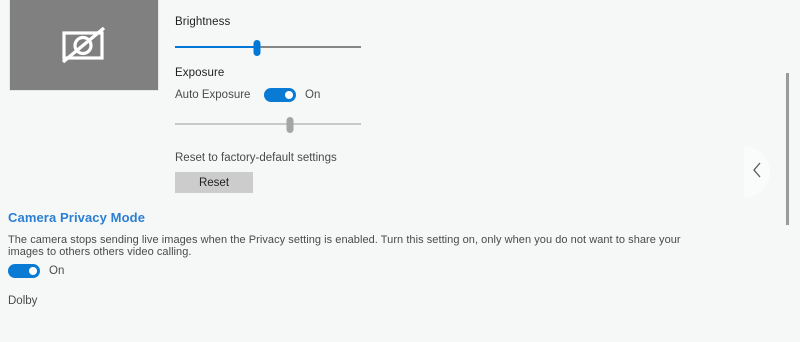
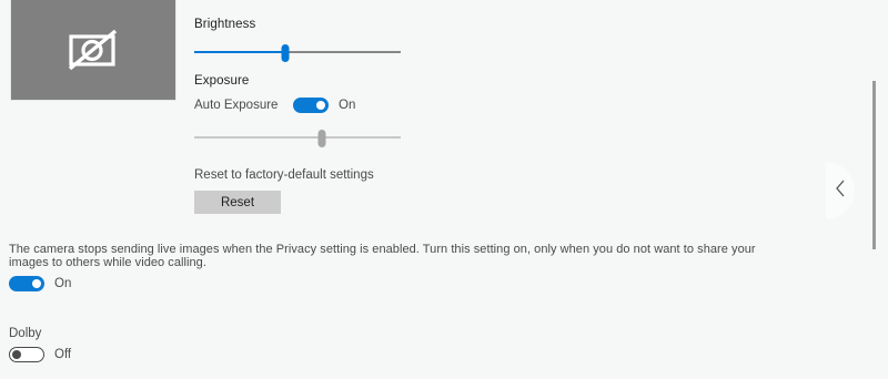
  Brightness
  Exposure
  Auto Exposure
  On
  Reset to factory-default settings
  Reset
- Camera Privacy Mode
- The camera stops sending live images when the Privacy setting is enabled. Turn this setting on, only when you do not want to share your images to others others video calling.
+ The camera stops sending live images when the Privacy setting is enabled. Turn this setting on, only when you do not want to share your images to others while video calling.
  On
  Dolby
+ Off
